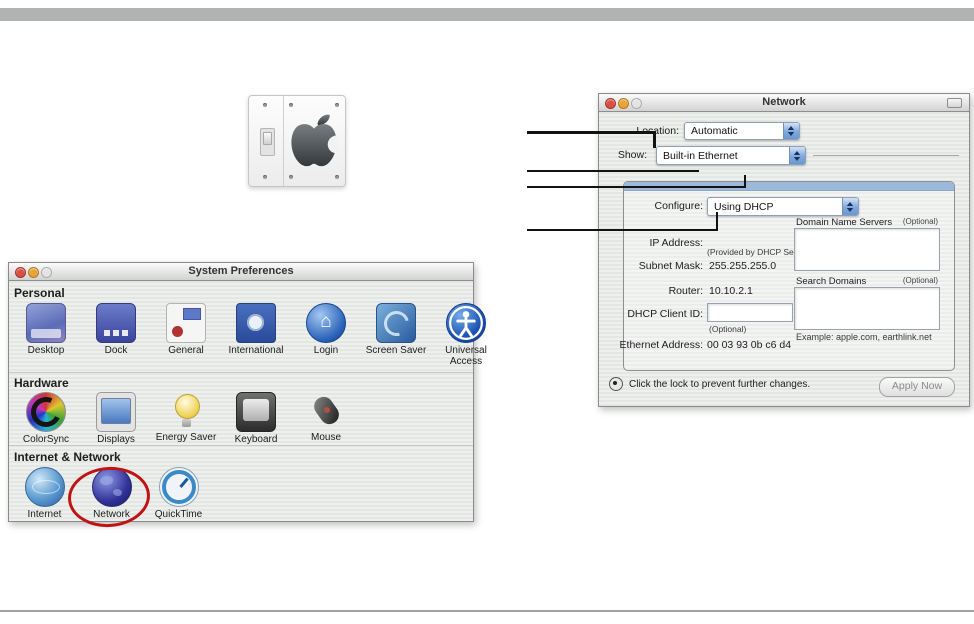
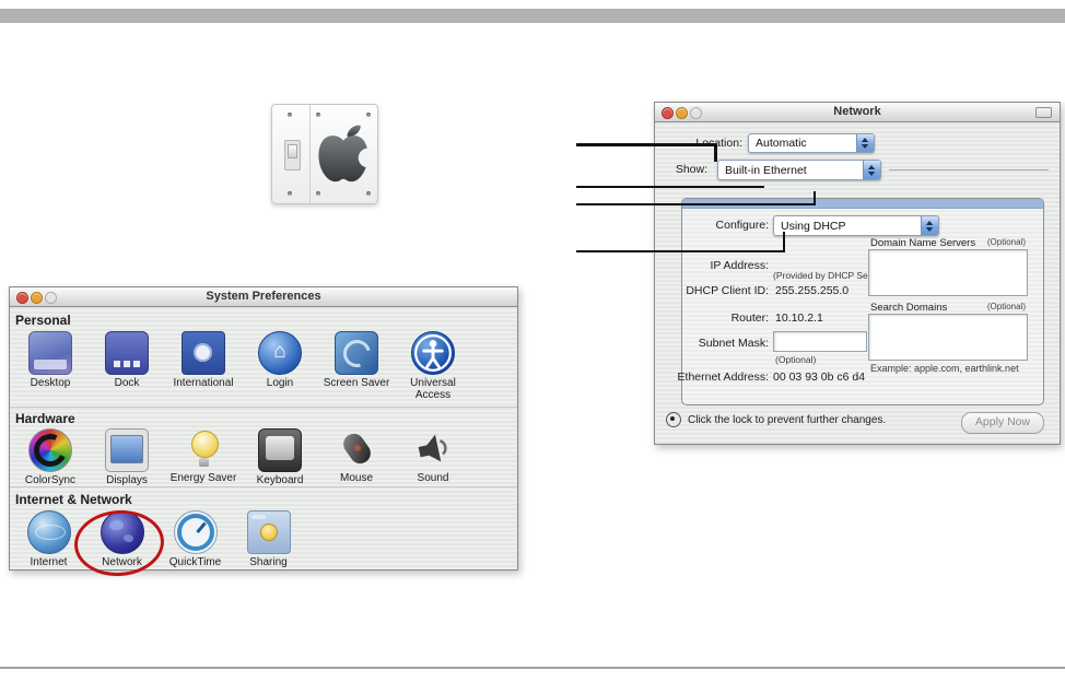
  System Preferences
  Personal
  Desktop
  Dock
- General
  International
  ⌂
  Login
  Screen Saver
  Universal Access
  Hardware
  ColorSync
  Displays
  Energy Saver
  Keyboard
  Mouse
+ Sound
  Internet & Network
  Internet
  Network
  QuickTime
+ Sharing
  Network
  Automatic
  Show:
  Built-in Ethernet
  Configure:
  Using DHCP
  IP Address:
  (Provided by DHCP Se
- Subnet Mask:
+ DHCP Client ID:
  255.255.255.0
  Router:
  10.10.2.1
- DHCP Client ID:
+ Subnet Mask:
  (Optional)
  Ethernet Address:
  00 03 93 0b c6 d4
  Domain Name Servers
  (Optional)
  Search Domains
  (Optional)
  Example: apple.com, earthlink.net
  Click the lock to prevent further changes.
  Apply Now
